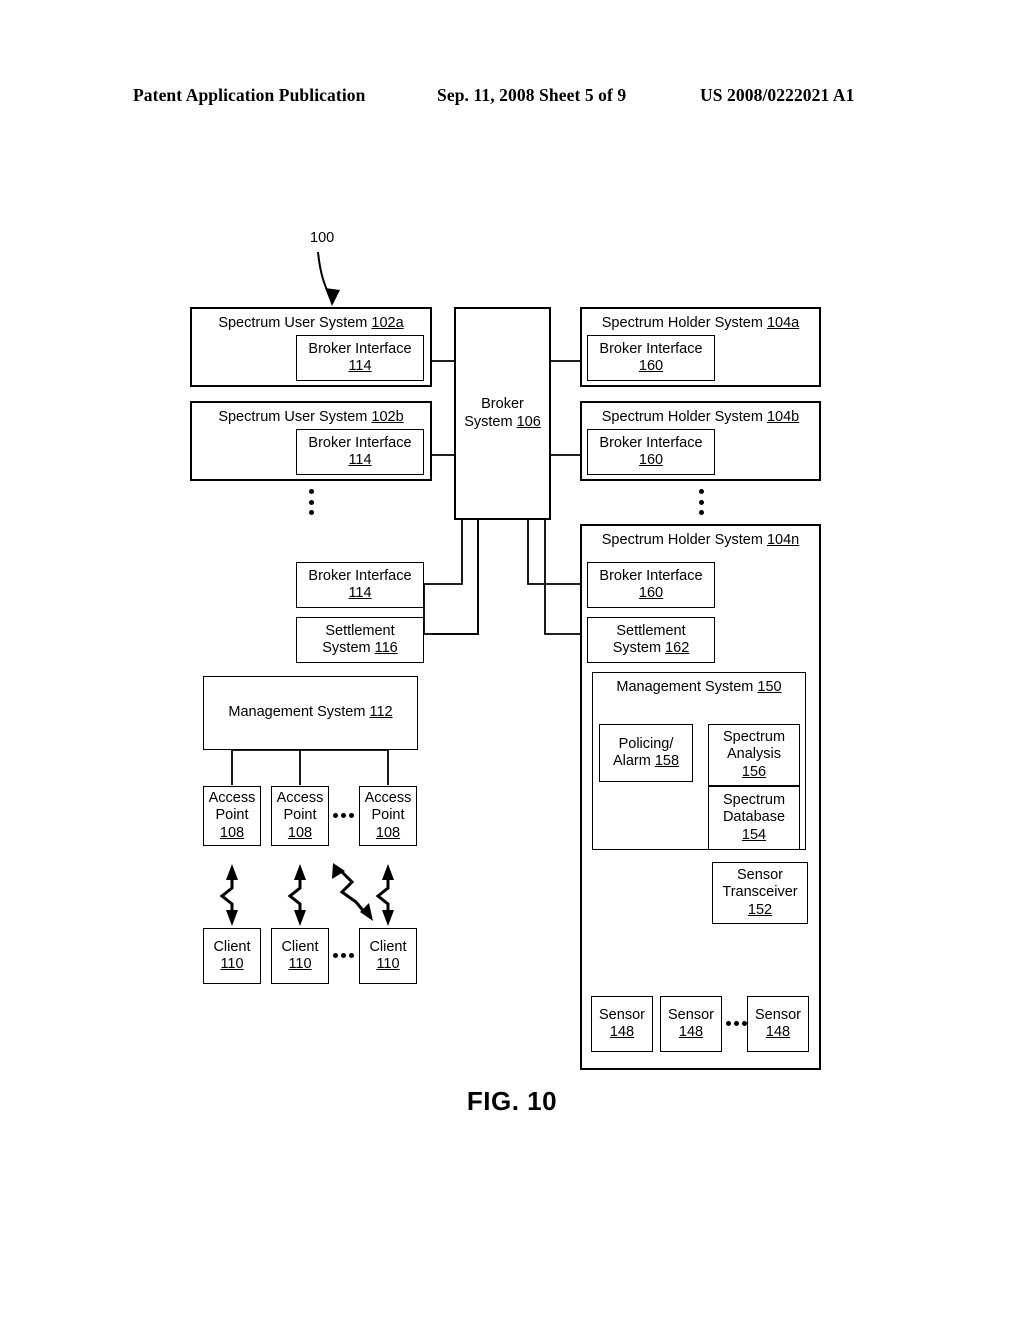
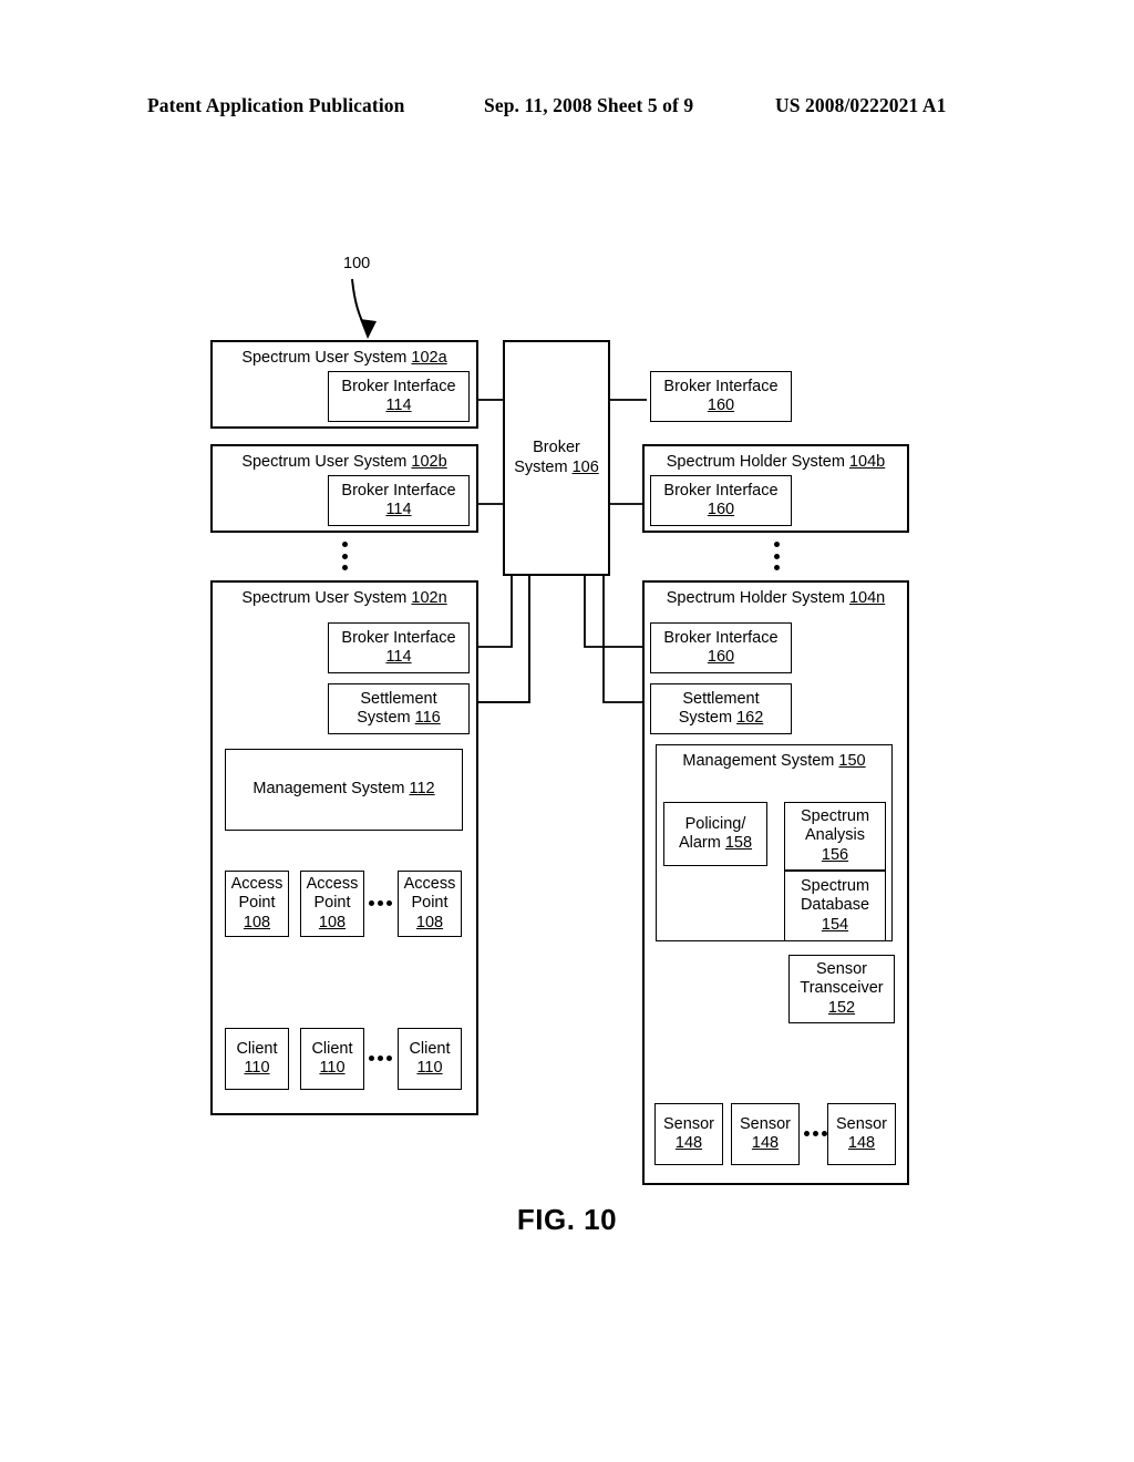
  Patent Application Publication
  Sep. 11, 2008 Sheet 5 of 9
  US 2008/0222021 A1
  100
  Spectrum User System 102a
  Broker Interface
  114
  Spectrum User System 102b
  Broker Interface
  114
  Broker
  System 106
- Spectrum Holder System 104a
  Broker Interface
  160
  Spectrum Holder System 104b
  Broker Interface
  160
+ Spectrum User System 102n
  Broker Interface
  114
  Settlement
  System 116
  Management System 112
  Access
  Point
  108
  Access
  Point
  108
  Access
  Point
  108
  Client
  110
  Client
  110
  Client
  110
  Spectrum Holder System 104n
  Broker Interface
  160
  Settlement
  System 162
  Management System 150
  Policing/
  Alarm 158
  Spectrum
  Analysis
  156
  Spectrum
  Database
  154
  Sensor
  Transceiver
  152
  Sensor
  148
  Sensor
  148
  Sensor
  148
  FIG. 10
